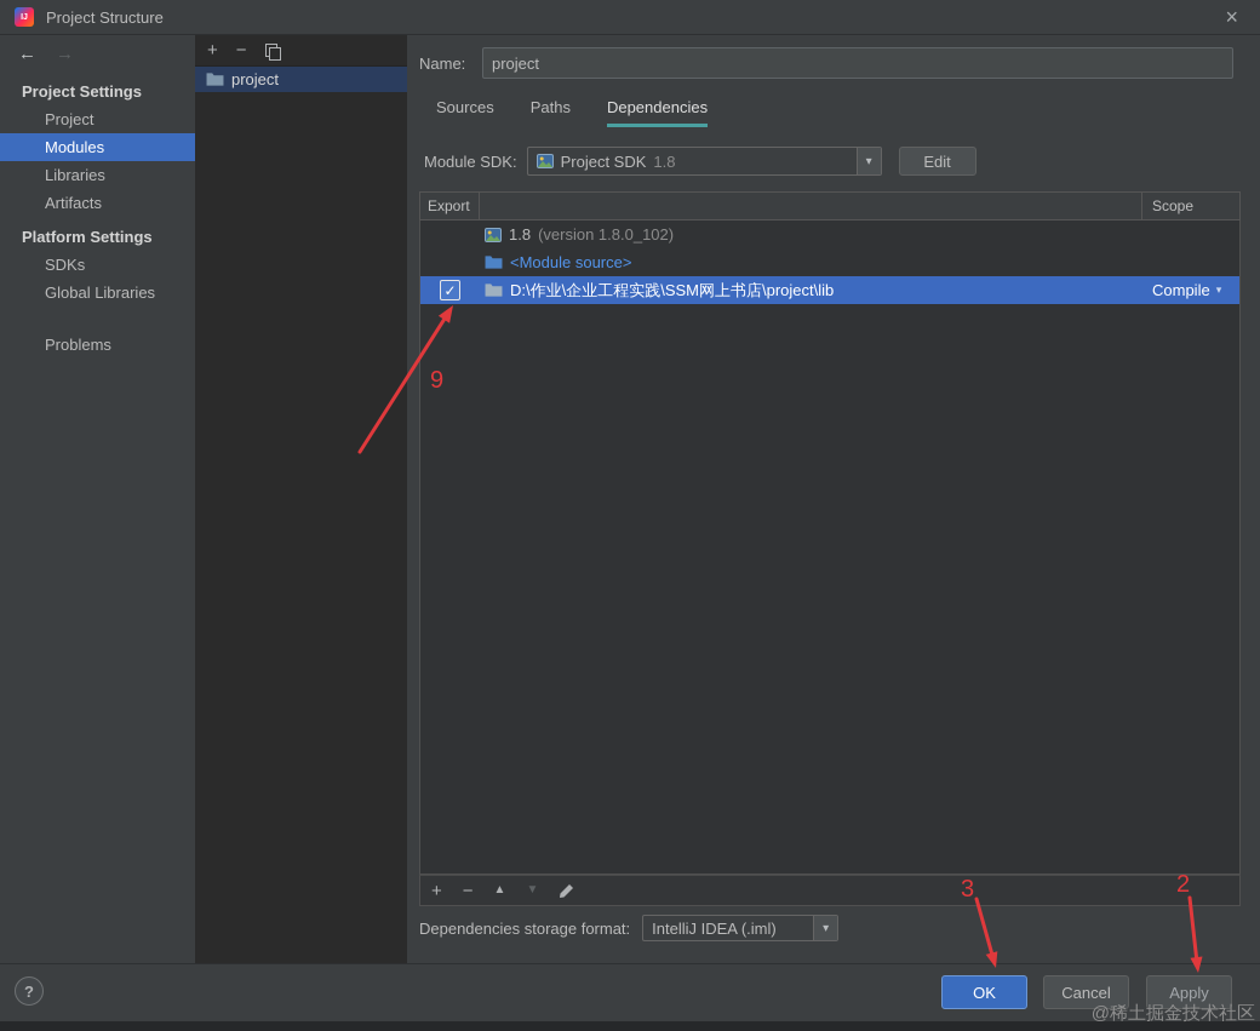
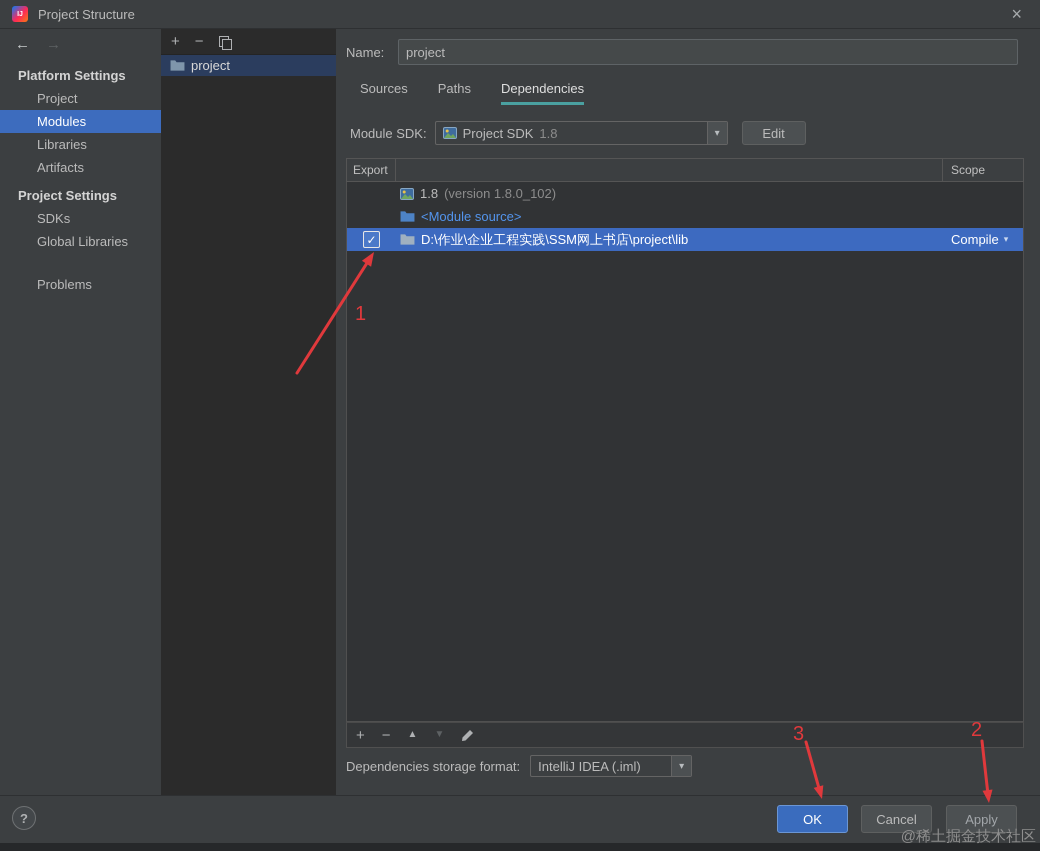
  Project Structure
  ×
  ←
  →
- Project Settings
+ Platform Settings
  Project
  Modules
  Libraries
  Artifacts
- Platform Settings
+ Project Settings
  SDKs
  Global Libraries
  Problems
  +
  −
  project
  Name:
  project
  Sources
  Paths
  Dependencies
  Module SDK:
  Project SDK
  1.8
  ▾
  Edit
  Export
  Scope
  1.8
  (version 1.8.0_102)
  <Module source>
  ✓
  D:\作业\企业工程实践\SSM网上书店\project\lib
  Compile
  ▾
  +
  −
  ▲
  ▼
  Dependencies storage format:
  IntelliJ IDEA (.iml)
  ▾
  ?
  OK
  Cancel
  Apply
  @稀土掘金技术社区
- 9
+ 1
  3
  2
